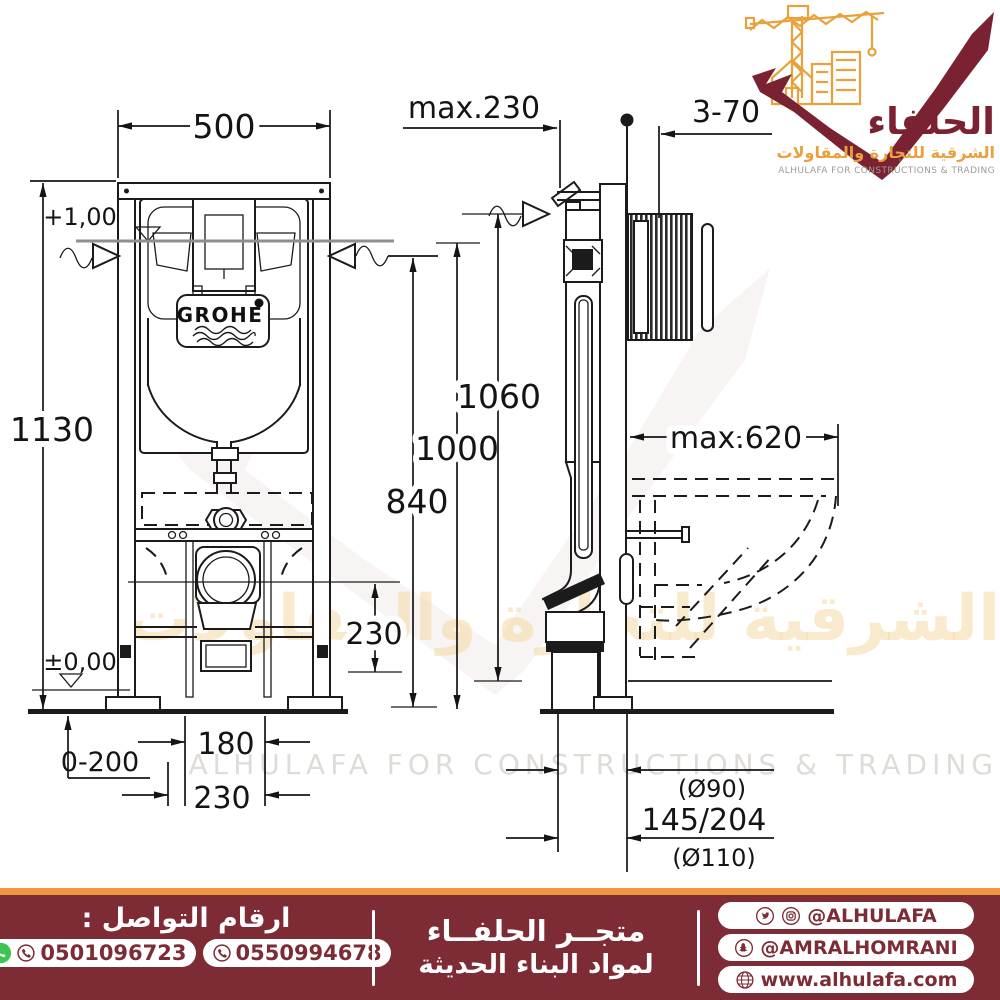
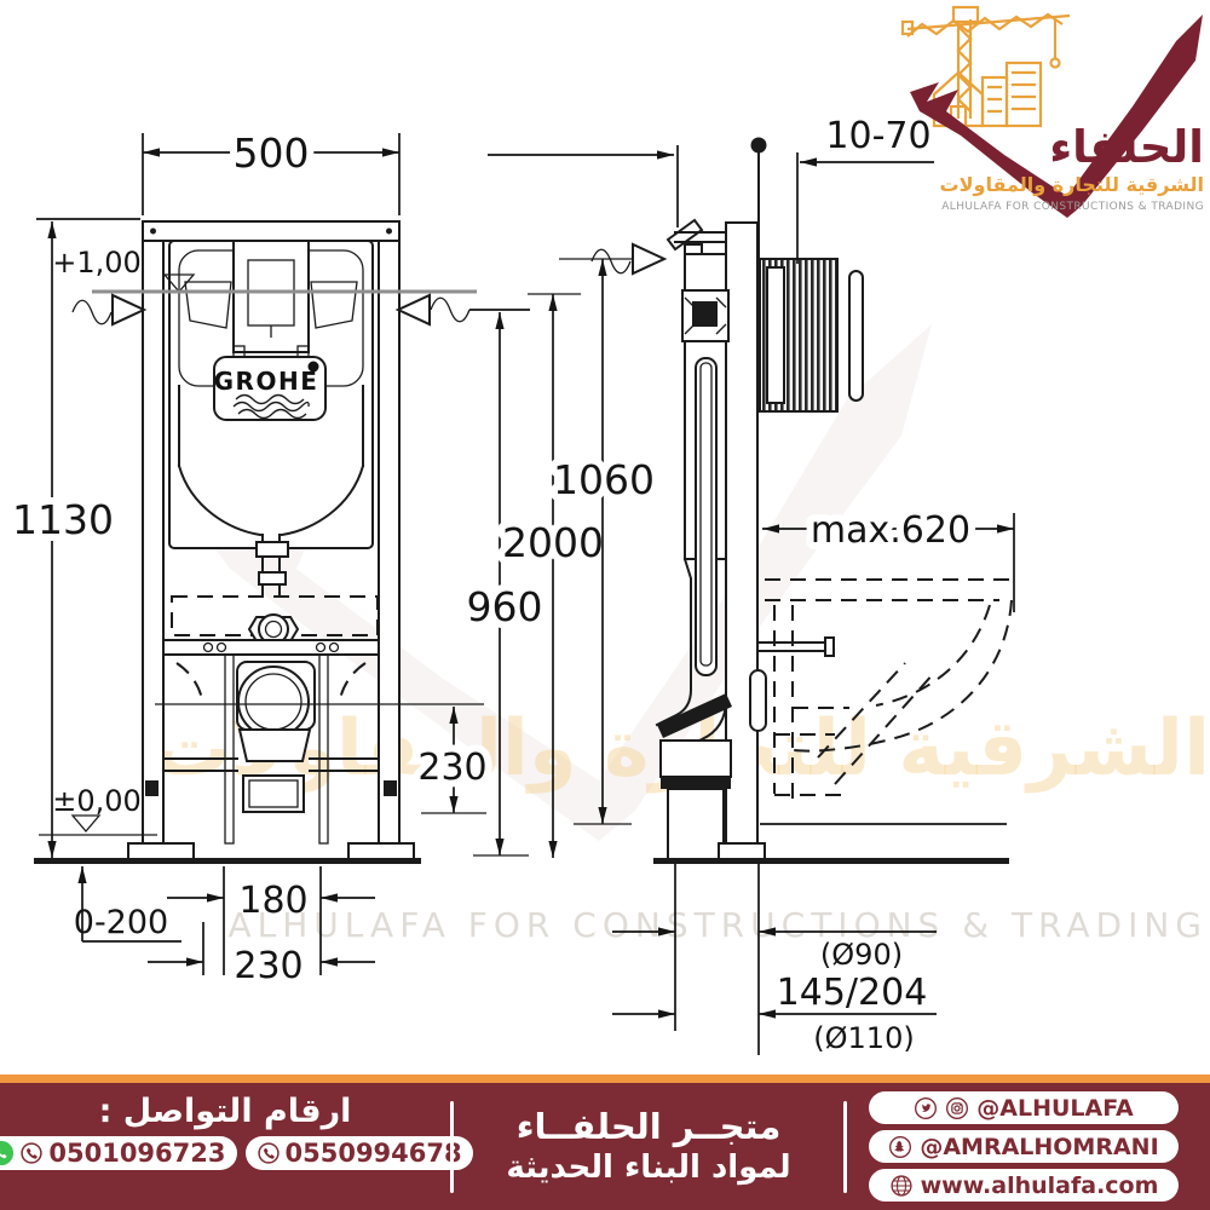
  ALHULAFA FOR CONSTRUCTIONS & TRADING
  GROHE
  500
  1130
  +1,00
  ±0,00
  230
- 840
+ 960
- 1000
+ 2000
  1060
- max.230
- 3-70
+ 10-70
  max.620
  0-200
  180
  230
  (Ø90)
  145/204
  (Ø110)
  الحلفاء
  الشرقية للتجارة والمقاولات
  ALHULAFA FOR CONSTRUCTIONS & TRADING
  ارقام التواصل :
  0501096723
  055099467
  متجــر الحلفــاء
  لمواد البناء الحديثة
  @ALHULAFA
  @AMRALHOMRANI
  www.alhulafa.com
